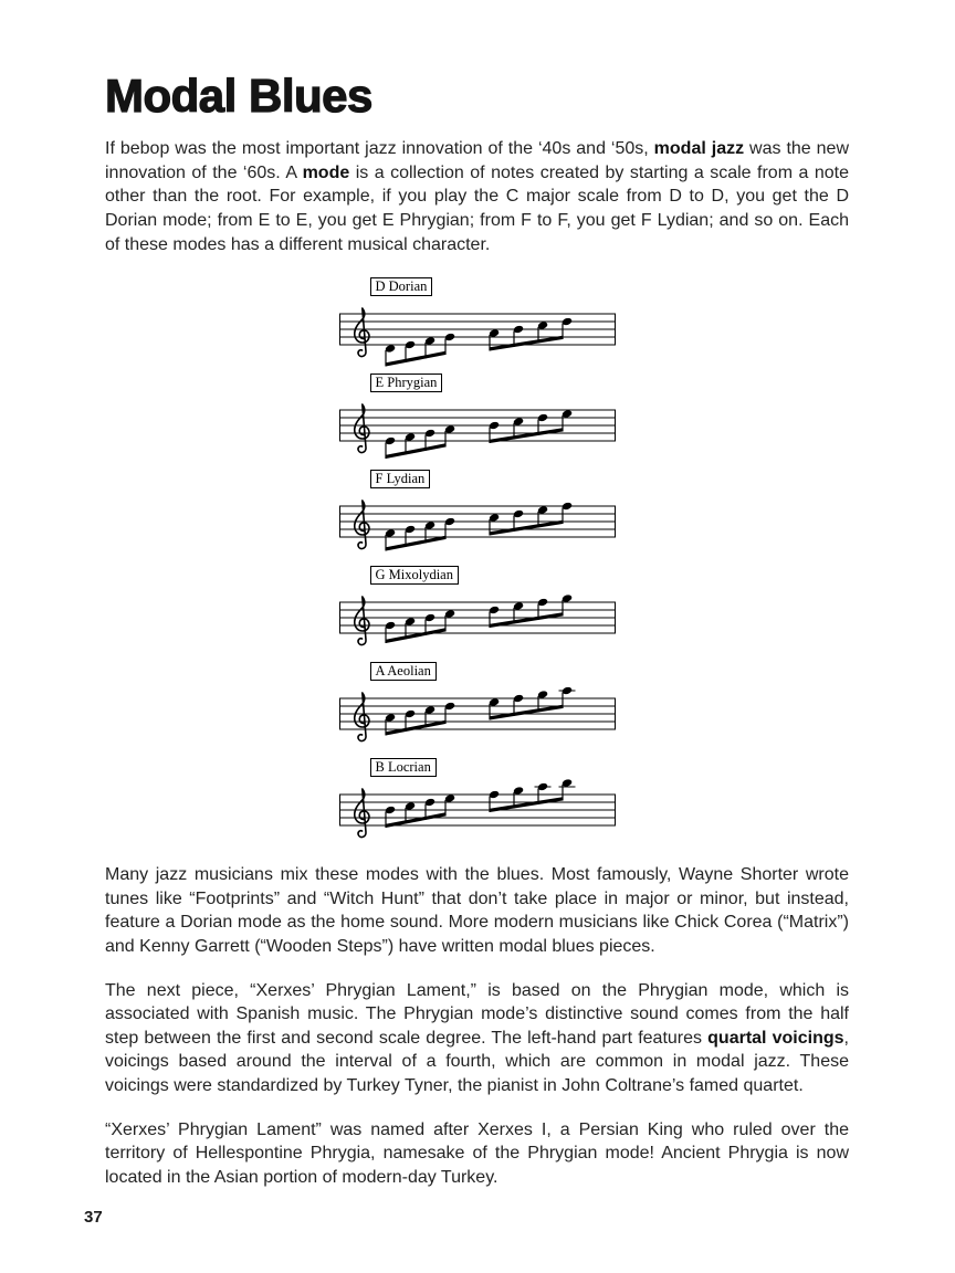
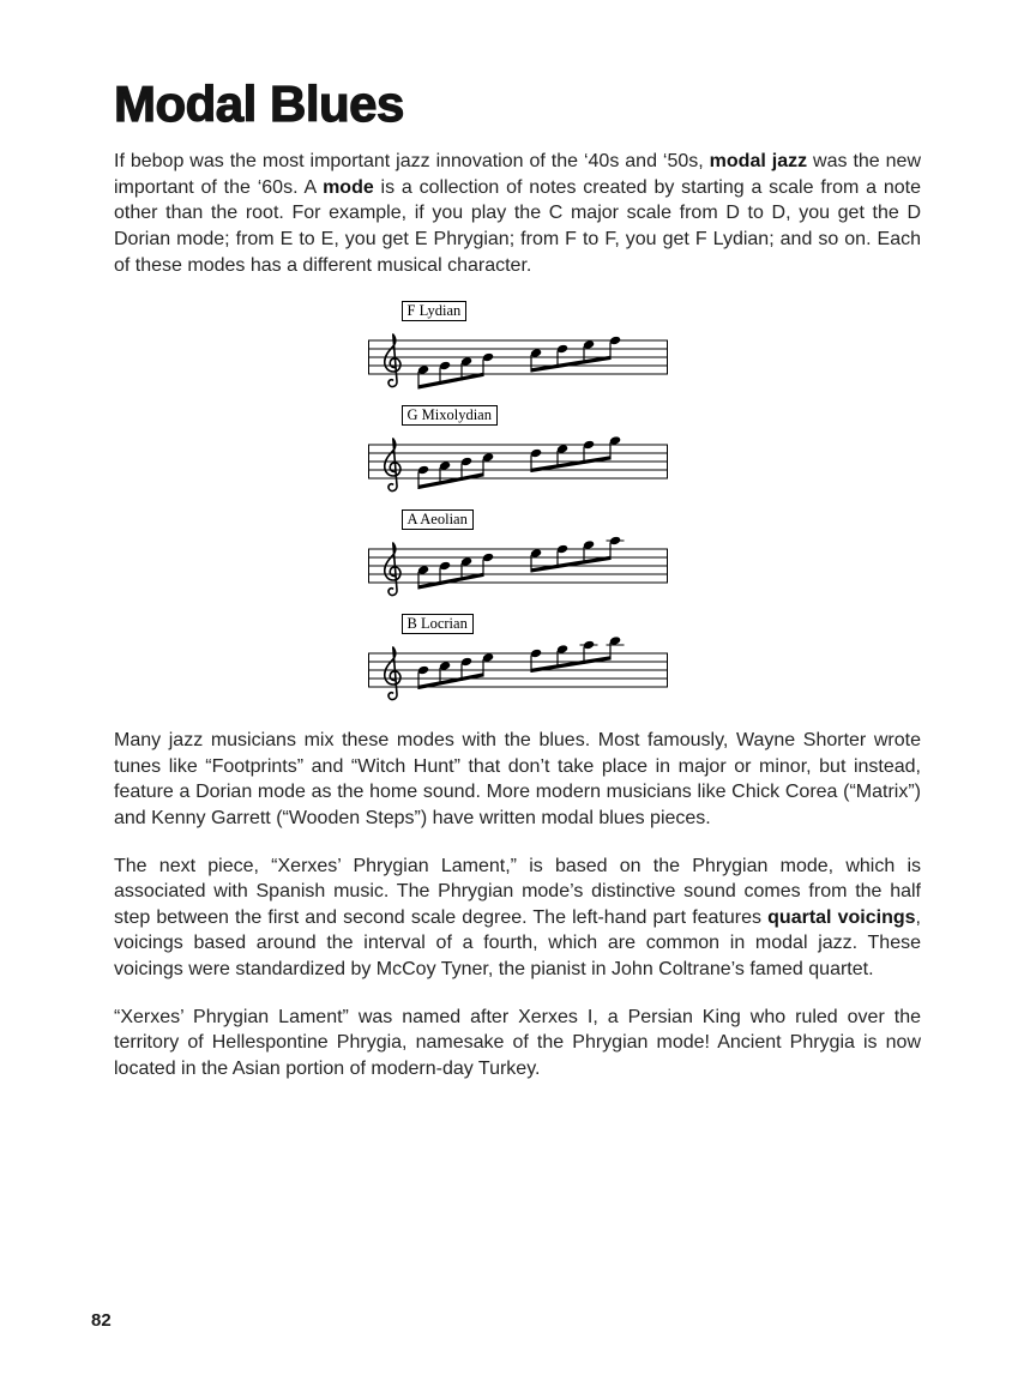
  Modal Blues
- If bebop was the most important jazz innovation of the ‘40s and ‘50s, modal jazz was the new innovation of the ‘60s. A mode is a collection of notes created by starting a scale from a note other than the root. For example, if you play the C major scale from D to D, you get the D Dorian mode; from E to E, you get E Phrygian; from F to F, you get F Lydian; and so on. Each of these modes has a different musical character.
+ If bebop was the most important jazz innovation of the ‘40s and ‘50s, modal jazz was the new important of the ‘60s. A mode is a collection of notes created by starting a scale from a note other than the root. For example, if you play the C major scale from D to D, you get the D Dorian mode; from E to E, you get E Phrygian; from F to F, you get F Lydian; and so on. Each of these modes has a different musical character.
- D Dorian
- E Phrygian
  F Lydian
  G Mixolydian
  A Aeolian
  B Locrian
  Many jazz musicians mix these modes with the blues. Most famously, Wayne Shorter wrote tunes like “Footprints” and “Witch Hunt” that don’t take place in major or minor, but instead, feature a Dorian mode as the home sound. More modern musicians like Chick Corea (“Matrix”) and Kenny Garrett (“Wooden Steps”) have written modal blues pieces.
- The next piece, “Xerxes’ Phrygian Lament,” is based on the Phrygian mode, which is associated with Spanish music. The Phrygian mode’s distinctive sound comes from the half step between the first and second scale degree. The left-hand part features quartal voicings, voicings based around the interval of a fourth, which are common in modal jazz. These voicings were standardized by Turkey Tyner, the pianist in John Coltrane’s famed quartet.
+ The next piece, “Xerxes’ Phrygian Lament,” is based on the Phrygian mode, which is associated with Spanish music. The Phrygian mode’s distinctive sound comes from the half step between the first and second scale degree. The left-hand part features quartal voicings, voicings based around the interval of a fourth, which are common in modal jazz. These voicings were standardized by McCoy Tyner, the pianist in John Coltrane’s famed quartet.
  “Xerxes’ Phrygian Lament” was named after Xerxes I, a Persian King who ruled over the territory of Hellespontine Phrygia, namesake of the Phrygian mode! Ancient Phrygia is now located in the Asian portion of modern-day Turkey.
- 37
+ 82
